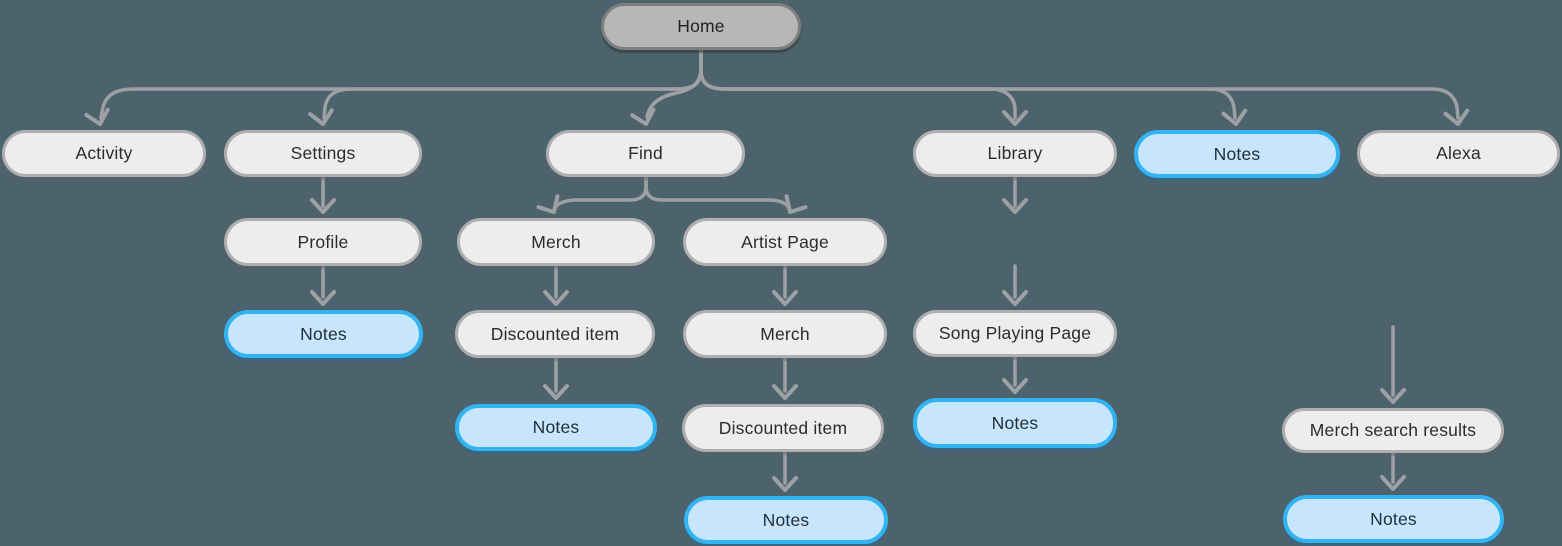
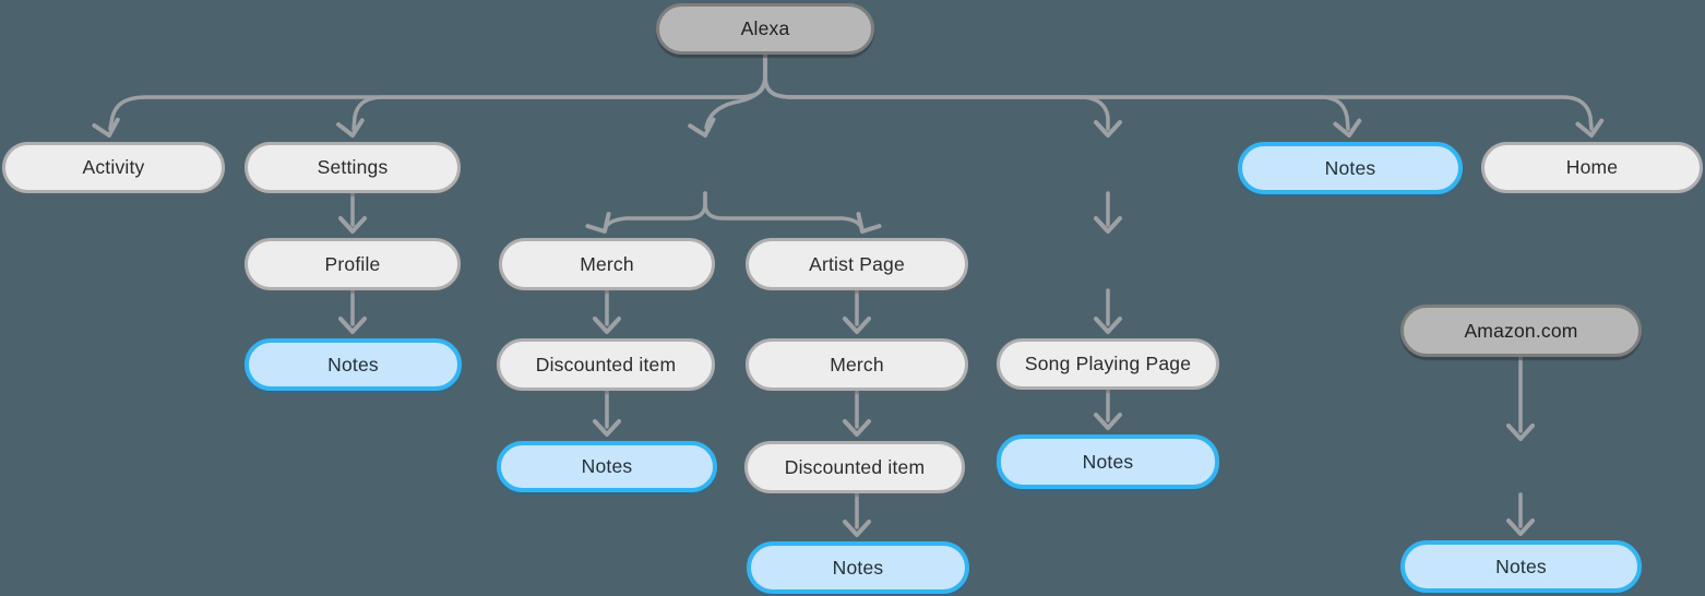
- Home
+ Alexa
  Activity
  Settings
- Find
- Library
  Notes
- Alexa
+ Home
  Profile
  Merch
  Artist Page
+ Amazon.com
  Notes
  Discounted item
  Merch
  Song Playing Page
  Notes
  Discounted item
  Notes
- Merch search results
  Notes
  Notes
